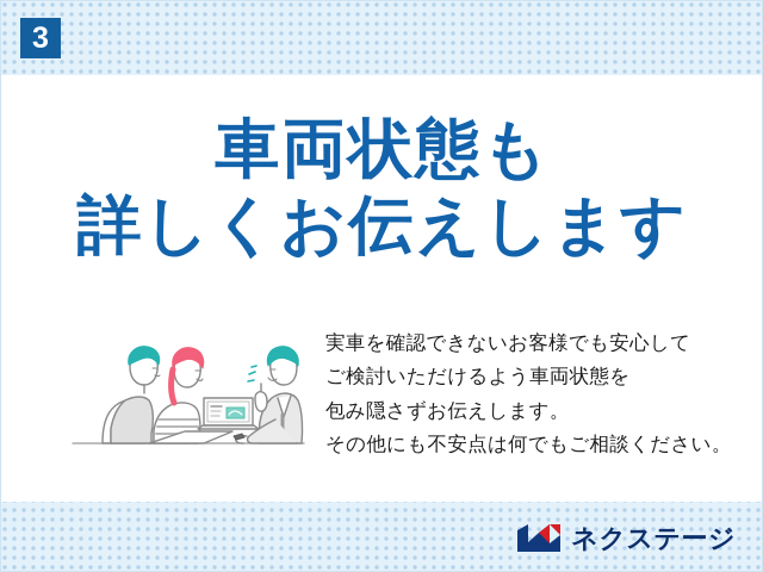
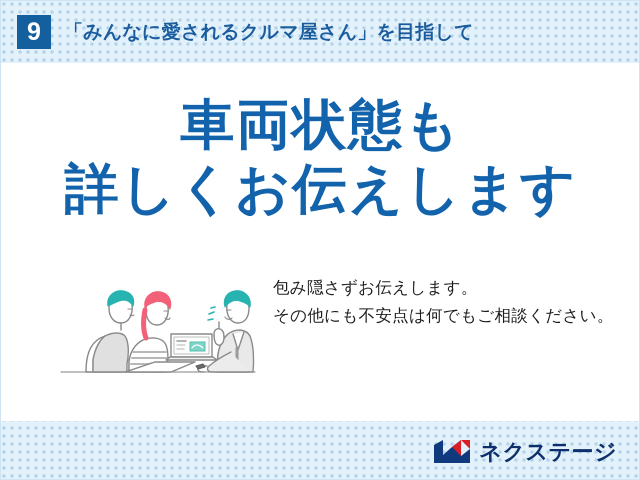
- 3
+ 9
+ 「みんなに愛されるクルマ屋さん」を目指して
  車両状態も
  詳しくお伝えします
- 実車を確認できないお客様でも安心して
- ご検討いただけるよう車両状態を
  包み隠さずお伝えします。
  その他にも不安点は何でもご相談ください。
  ネクステージ
